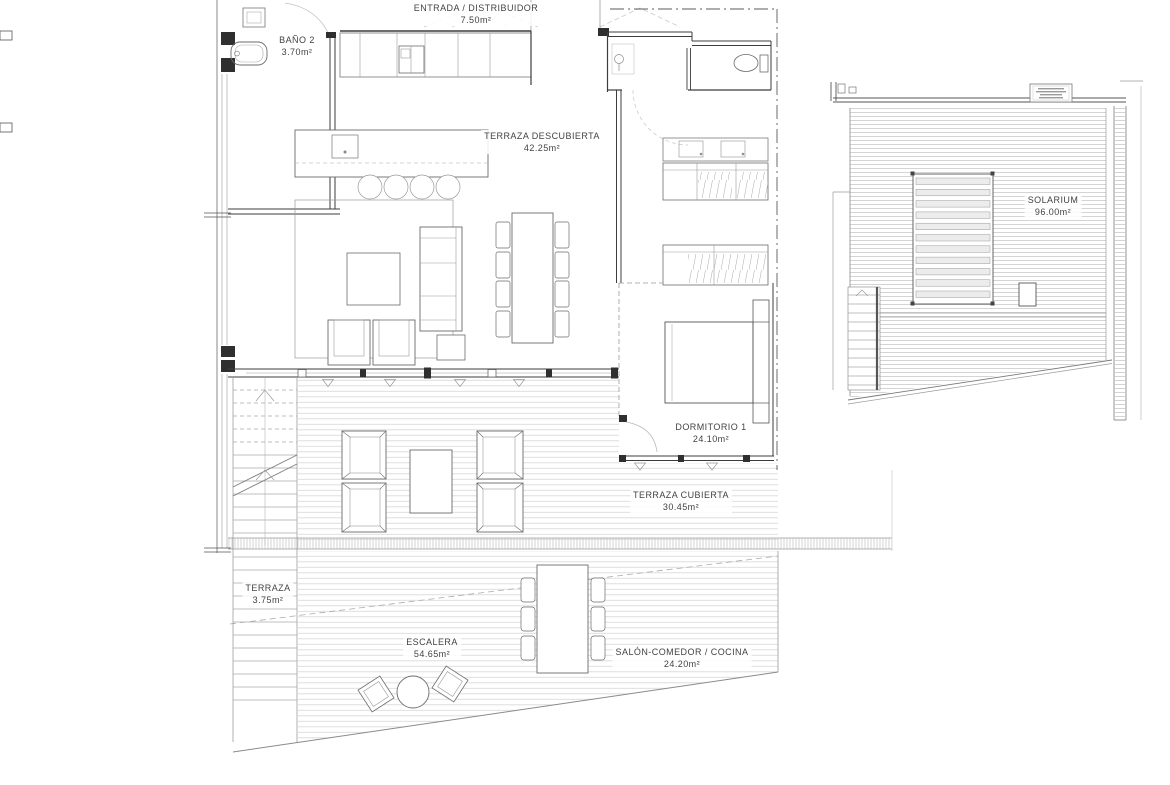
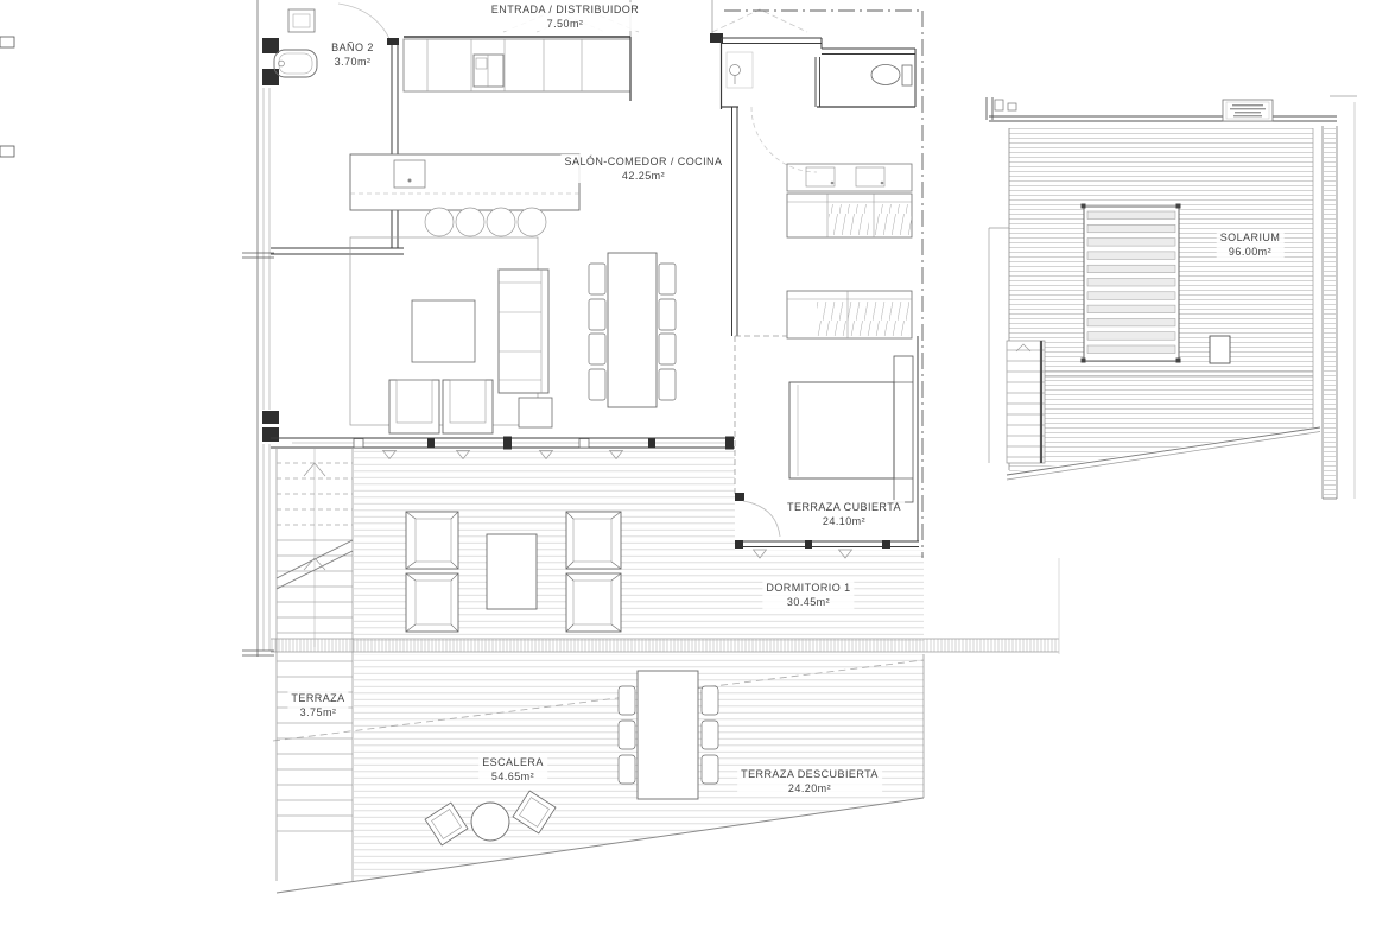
  ENTRADA / DISTRIBUIDOR
  7.50m²
  BAÑO 2
  3.70m²
- TERRAZA DESCUBIERTA
+ SALÓN-COMEDOR / COCINA
  42.25m²
- DORMITORIO 1
+ TERRAZA CUBIERTA
  24.10m²
- TERRAZA CUBIERTA
+ DORMITORIO 1
  30.45m²
  TERRAZA
  3.75m²
  ESCALERA
  54.65m²
- SALÓN-COMEDOR / COCINA
+ TERRAZA DESCUBIERTA
  24.20m²
  SOLARIUM
  96.00m²
